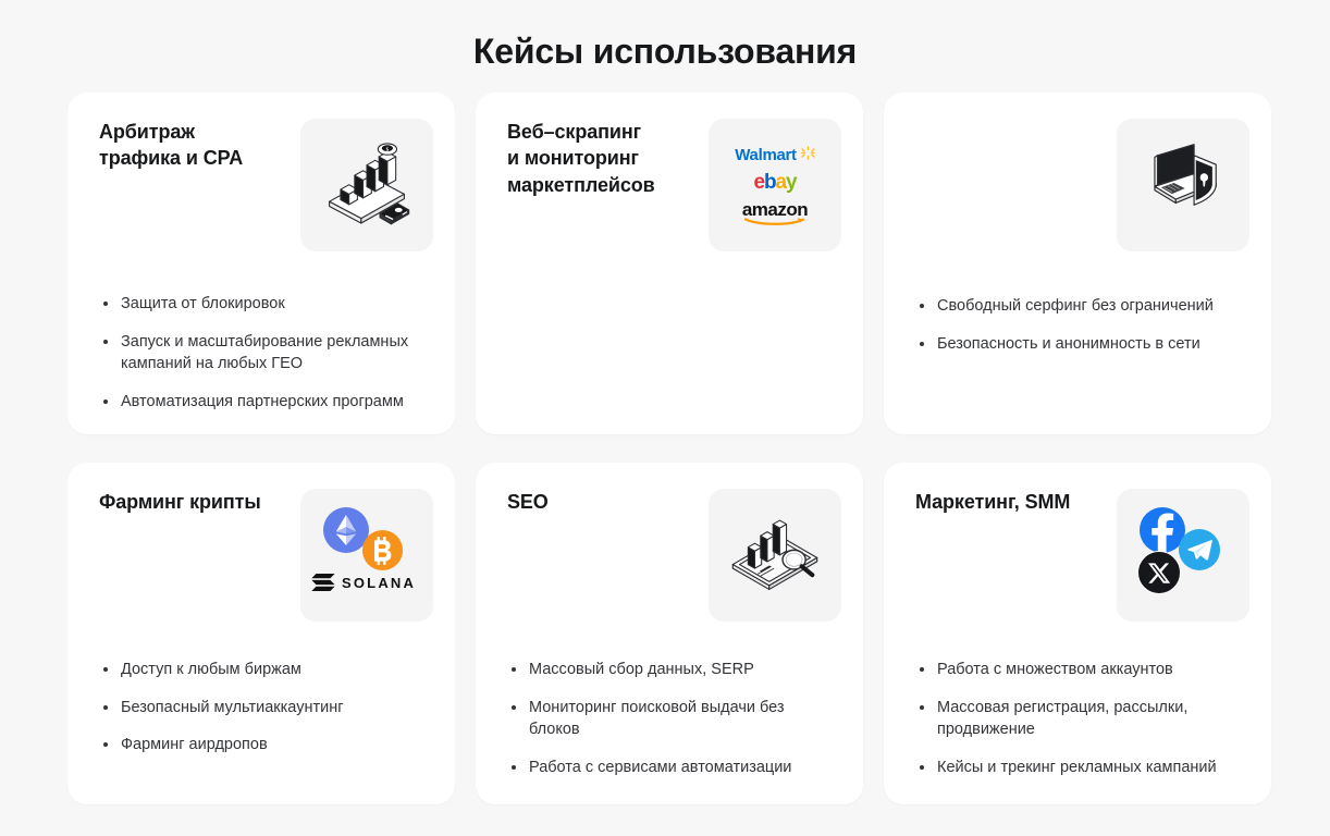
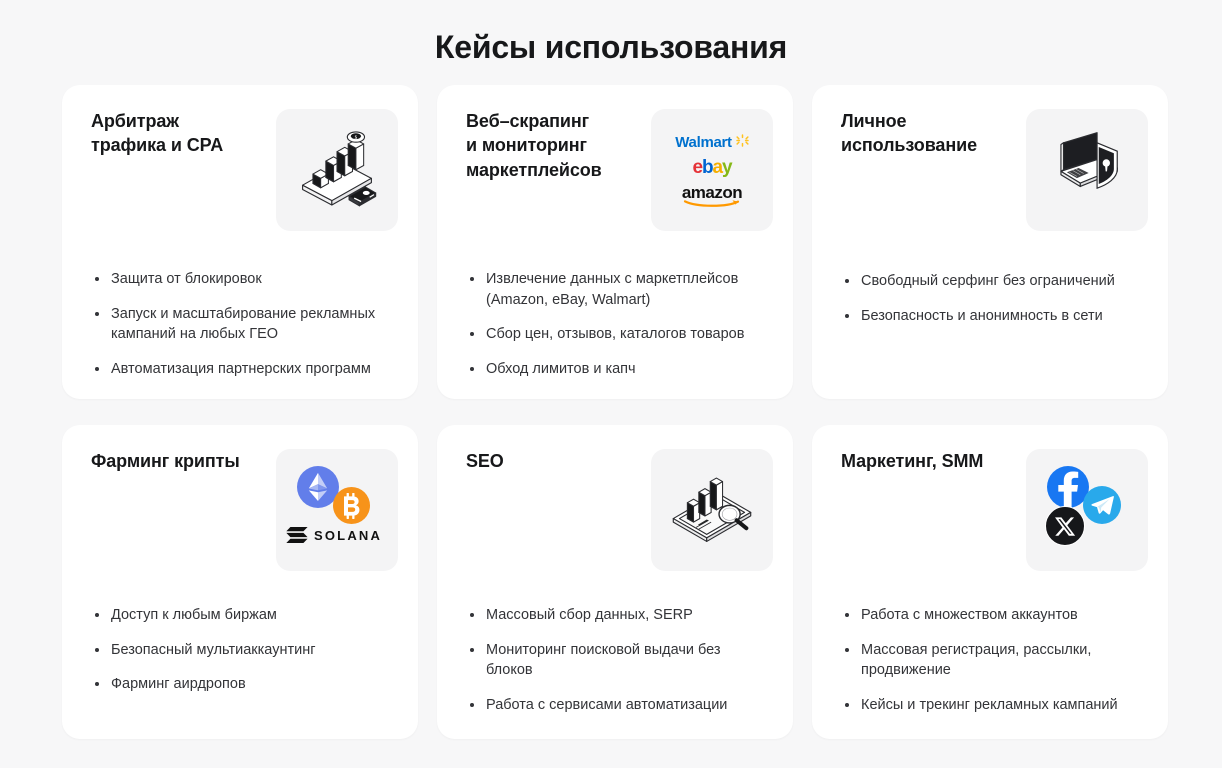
  Кейсы использования
  Арбитраж
  трафика и CPA
  Защита от блокировок
  Запуск и масштабирование рекламных кампаний на любых ГЕО
  Автоматизация партнерских программ
  Веб–скрапинг
  и мониторинг
  маркетплейсов
  Walmart
  ebay
  amazon
+ Извлечение данных с маркетплейсов (Amazon, eBay, Walmart)
+ Сбор цен, отзывов, каталогов товаров
+ Обход лимитов и капч
+ Личное
+ использование
  Свободный серфинг без ограничений
  Безопасность и анонимность в сети
  Фарминг крипты
  SOLANA
  Доступ к любым биржам
  Безопасный мультиаккаунтинг
  Фарминг аирдропов
  SEO
  Массовый сбор данных, SERP
  Мониторинг поисковой выдачи без блоков
  Работа с сервисами автоматизации
  Маркетинг, SMM
  Работа с множеством аккаунтов
  Массовая регистрация, рассылки, продвижение
  Кейсы и трекинг рекламных кампаний
